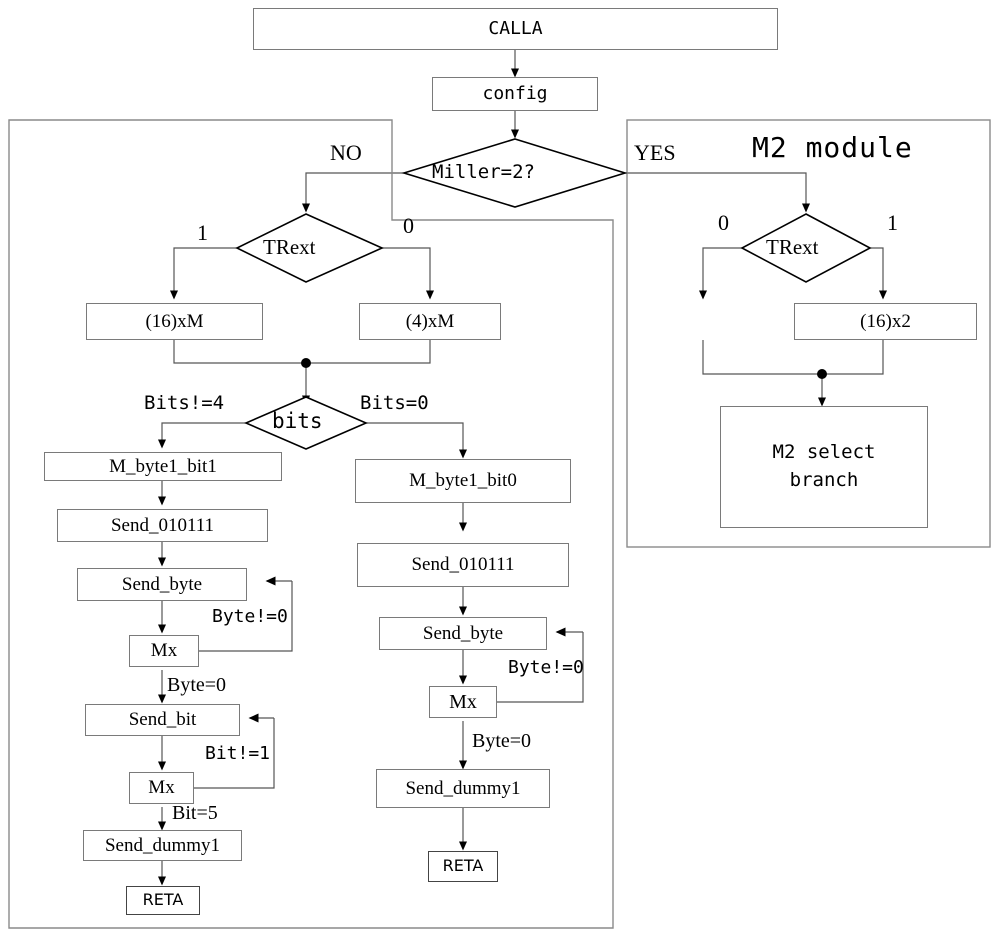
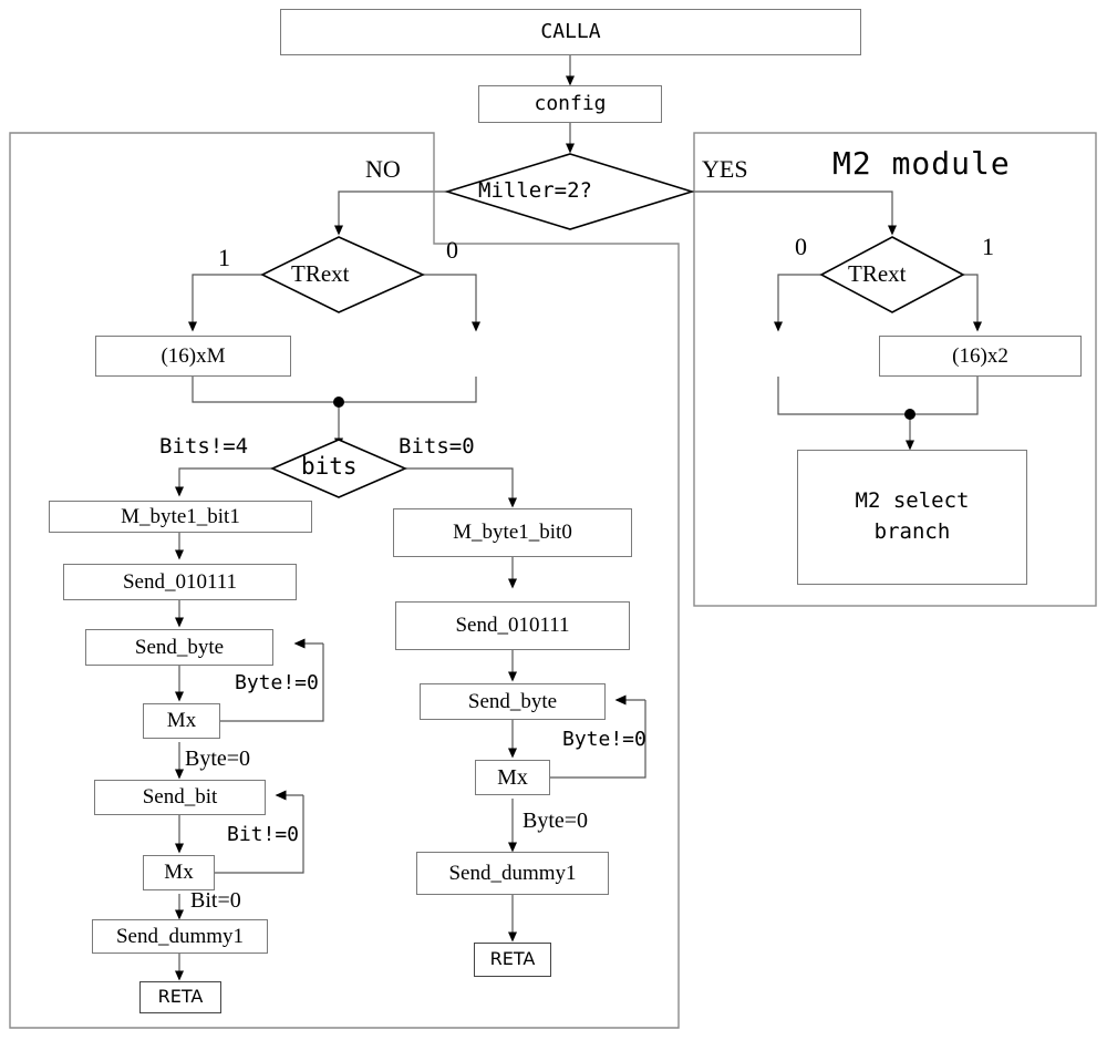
  CALLA
  config
  Miller=2?
  NO
  YES
  M2 module
  TRext
  1
  0
  (16)xM
- (4)xM
  bits
  Bits!=4
  Bits=0
  M_byte1_bit1
  Send_010111
  Send_byte
  Mx
  Byte!=0
  Byte=0
  Send_bit
  Mx
- Bit!=1
+ Bit!=0
- Bit=5
+ Bit=0
  Send_dummy1
  RETA
  M_byte1_bit0
  Send_010111
  Send_byte
  Mx
  Byte!=0
  Byte=0
  Send_dummy1
  RETA
  TRext
  0
  1
  (16)x2
  M2 select
  branch
